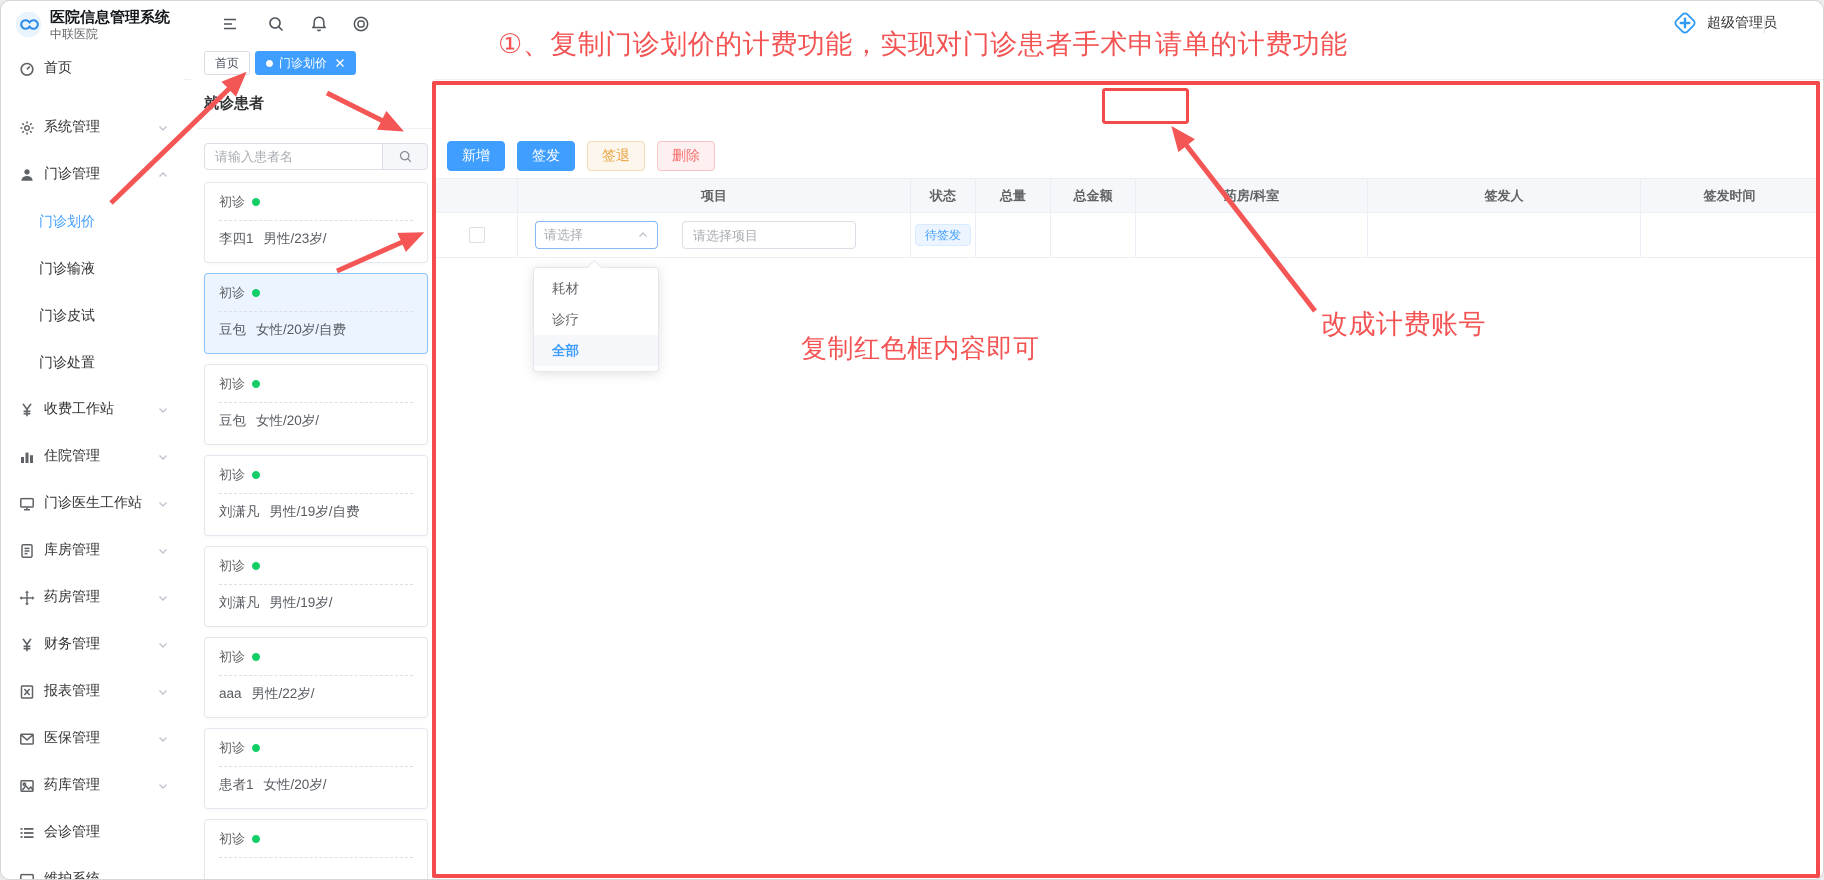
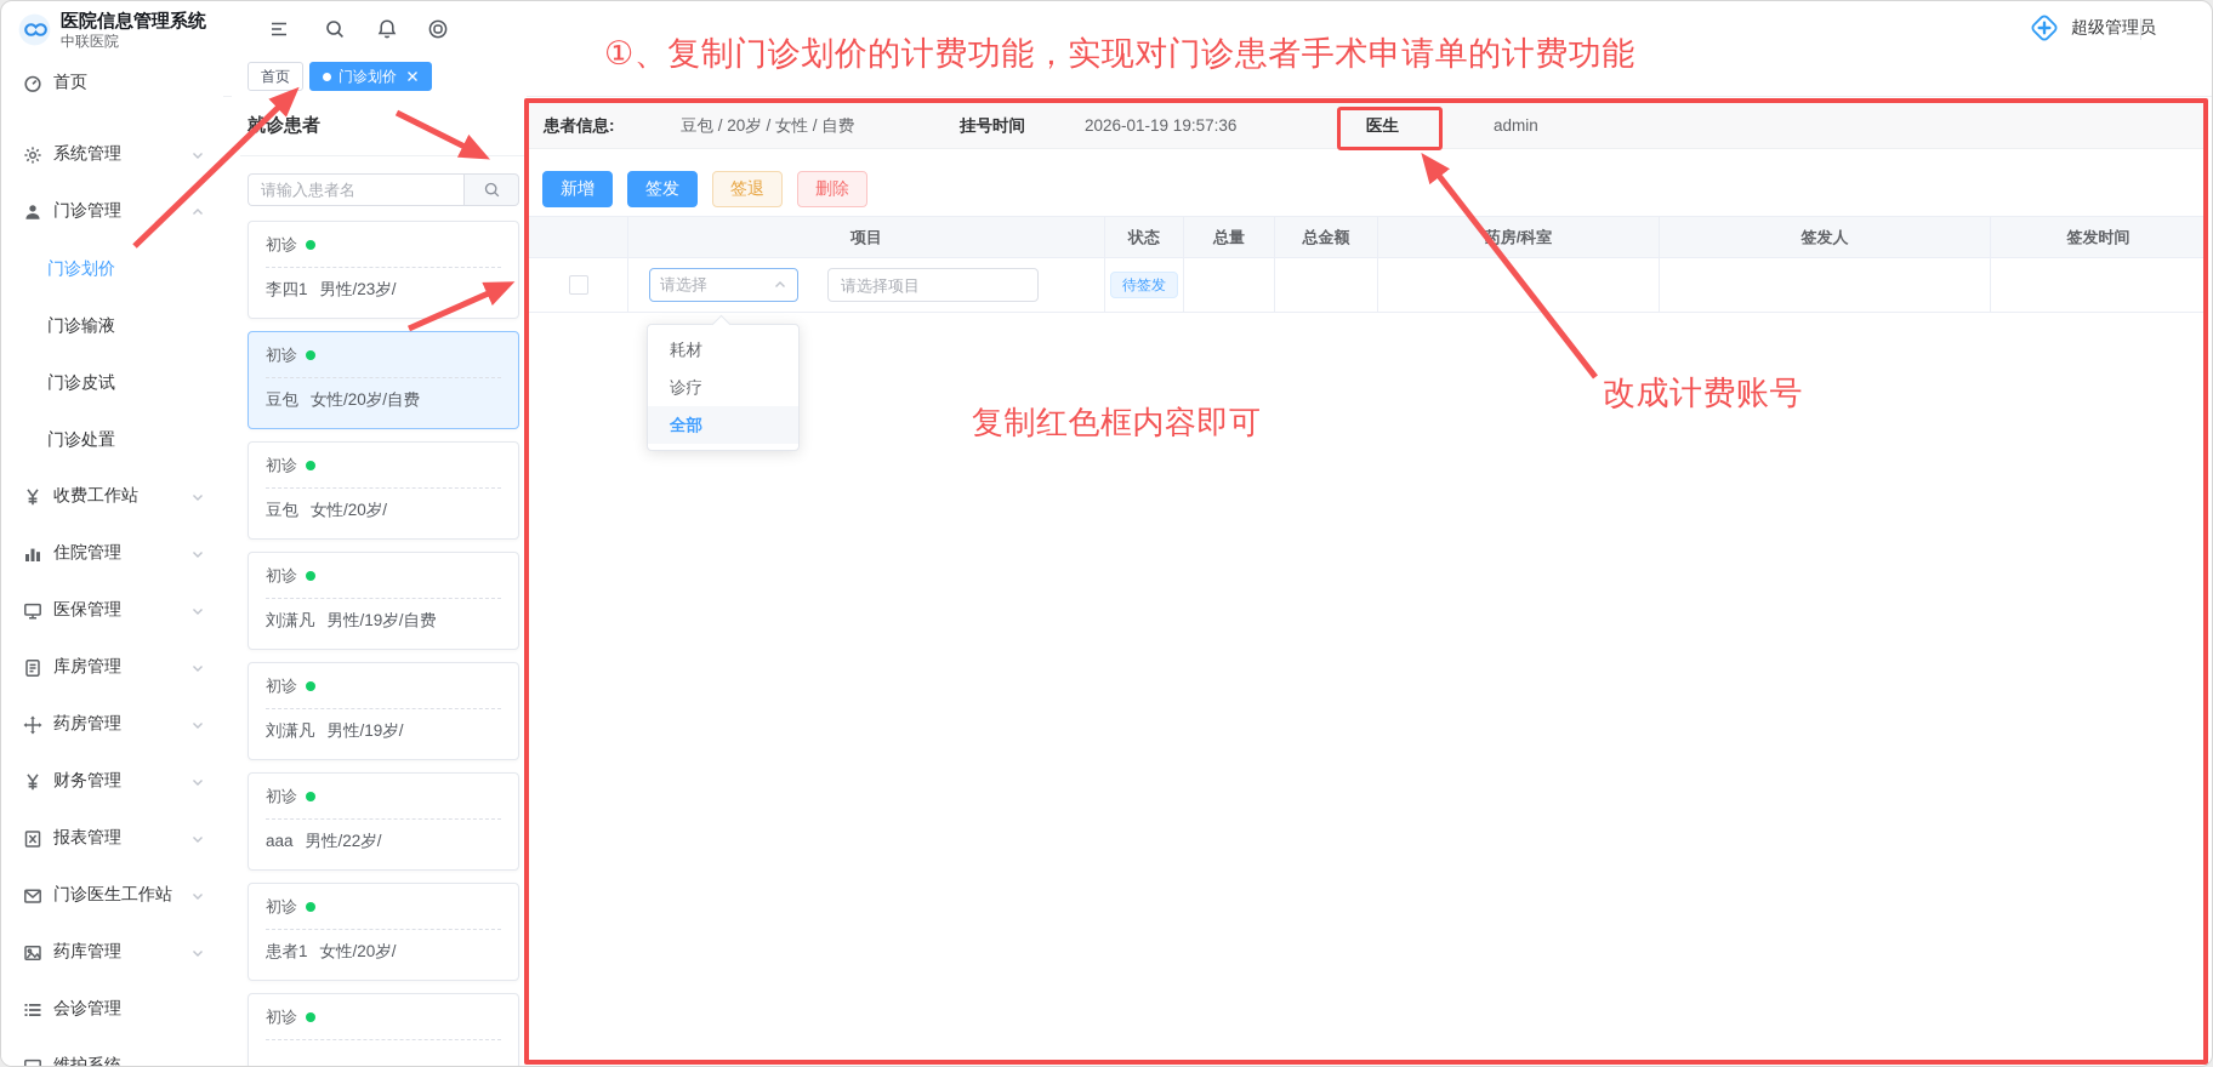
  医院信息管理系统
  中联医院
  超级管理员
  首页
  门诊划价
  首页
  系统管理
  门诊管理
  门诊划价
  门诊输液
  门诊皮试
  门诊处置
  收费工作站
  住院管理
- 门诊医生工作站
+ 医保管理
  库房管理
  药房管理
  财务管理
  报表管理
- 医保管理
+ 门诊医生工作站
  药库管理
  会诊管理
  维护系统
  诊患者
  请输入患者名
  初诊
  李四1 男性/23岁/
  初诊
  豆包 女性/20岁/自费
  初诊
  豆包 女性/20岁/
  初诊
  刘潇凡 男性/19岁/自费
  初诊
  刘潇凡 男性/19岁/
  初诊
  aaa 男性/22岁/
  初诊
  患者1 女性/20岁/
  初诊
+ 患者信息:
+ 豆包 / 20岁 / 女性 / 自费
+ 挂号时间
+ 2026-01-19 19:57:36
+ 医生
+ admin
  新增
  签发
  签退
  删除
  项目
  状态
  总量
  总金额
  药房/科室
  签发人
  签发时间
  请选择
  请选择项目
  待签发
  耗材
  诊疗
  全部
  ①、复制门诊划价的计费功能，实现对门诊患者手术申请单的计费功能
  复制红色框内容即可
  改成计费账号
